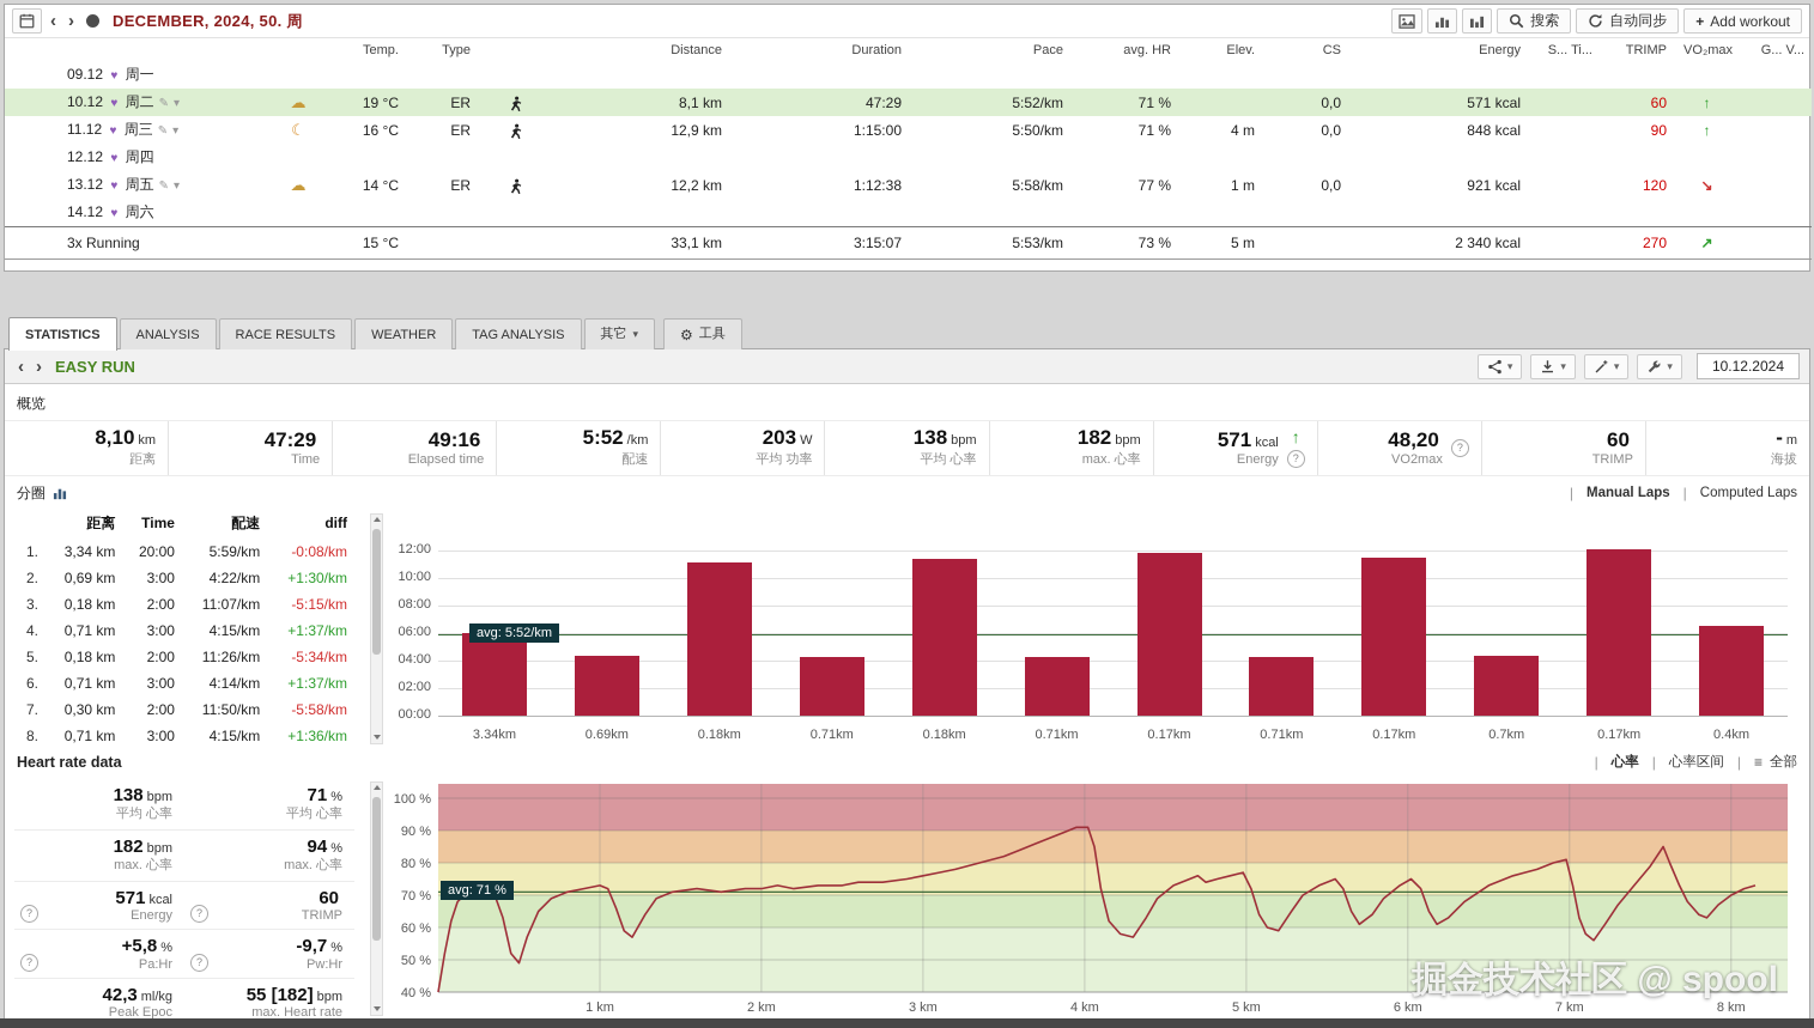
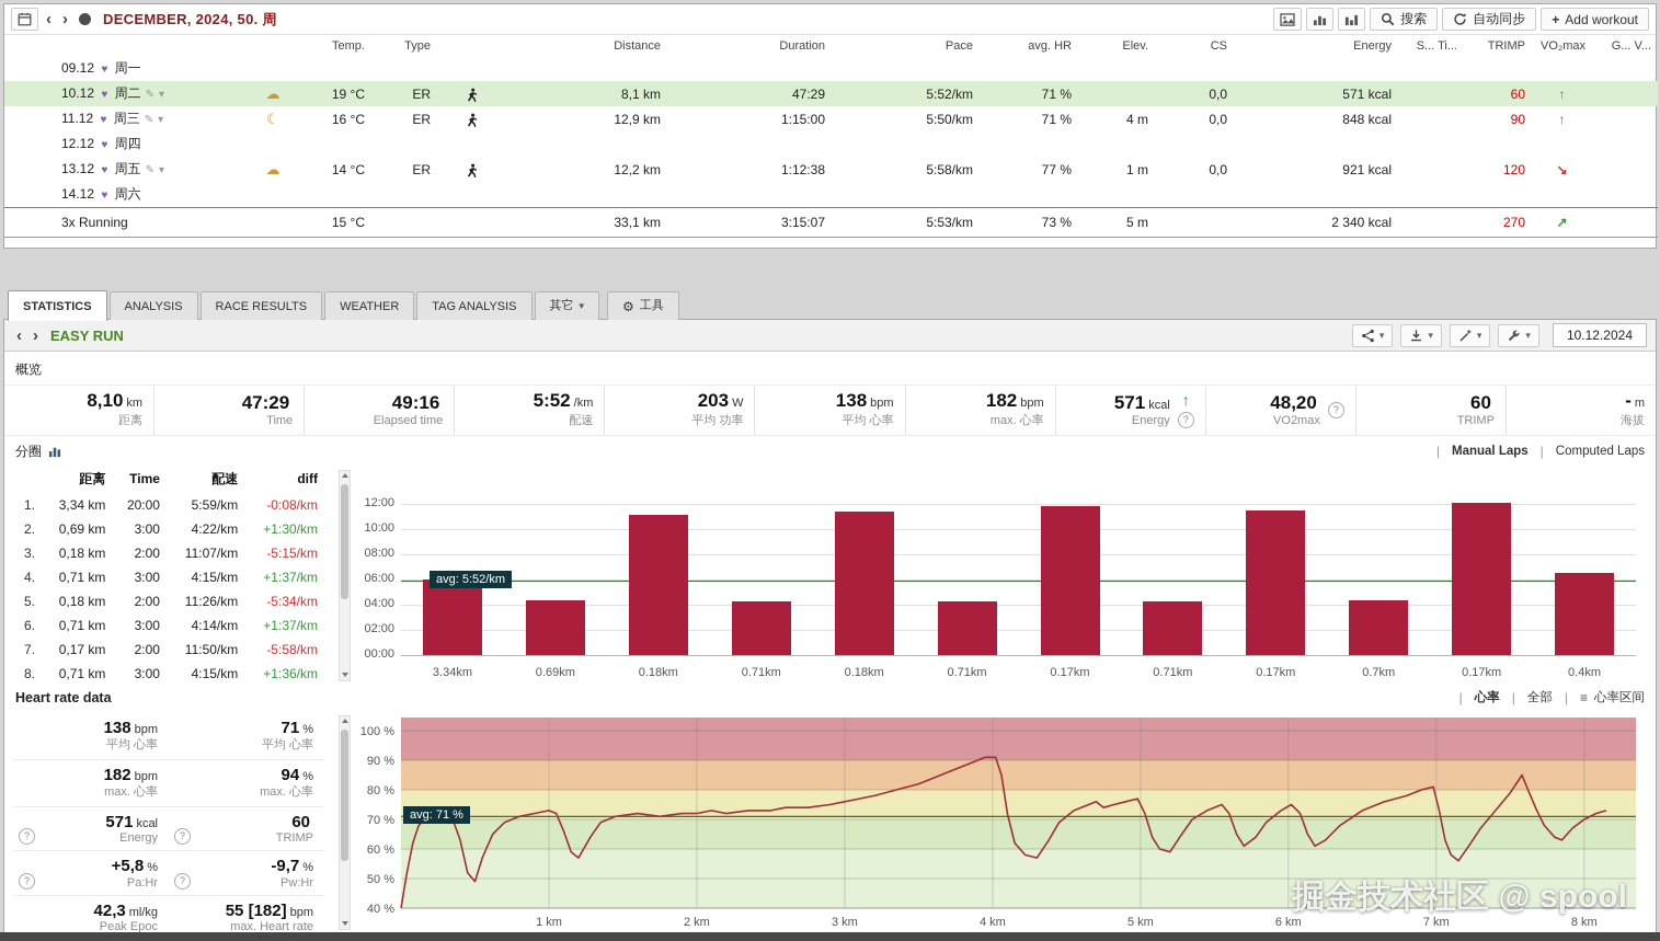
  ‹
  ›
  DECEMBER, 2024, 50. 周
  搜索
  自动同步
  +
  Add workout
  		Temp.	Type		Distance	Duration	Pace	avg. HR	Elev.	CS	Energy	S... Ti...	TRIMP	VO₂max	G... V...
  09.12 ♥ 周一
  10.12 ♥ 周二 ✎ ▾	☁	19 °C	ER		8,1 km	47:29	5:52/km	71 %		0,0	571 kcal		60	↑
  11.12 ♥ 周三 ✎ ▾	☾	16 °C	ER		12,9 km	1:15:00	5:50/km	71 %	4 m	0,0	848 kcal		90	↑
  12.12 ♥ 周四
  13.12 ♥ 周五 ✎ ▾	☁	14 °C	ER		12,2 km	1:12:38	5:58/km	77 %	1 m	0,0	921 kcal		120	↘
  14.12 ♥ 周六
  3x Running		15 °C			33,1 km	3:15:07	5:53/km	73 %	5 m		2 340 kcal		270	↗
  STATISTICS
  ANALYSIS
  RACE RESULTS
  WEATHER
  TAG ANALYSIS
  其它
  ▾
  ⚙
  工具
  ‹
  ›
  EASY RUN
  ▾
  ▾
  ▾
  ▾
  10.12.2024
  概览
  8,10 km
  距离
  47:29
  Time
  49:16
  Elapsed time
  5:52 /km
  配速
  203 W
  平均 功率
  138 bpm
  平均 心率
  182 bpm
  max. 心率
  571 kcal
  Energy
  ↑
  48,20
  VO2max
  60
  TRIMP
  - m
  海拔
  分圈
  |
  Manual Laps
  |
  Computed Laps
  	距离	Time	配速	diff
  1.	3,34 km	20:00	5:59/km	-0:08/km
  2.	0,69 km	3:00	4:22/km	+1:30/km
  3.	0,18 km	2:00	11:07/km	-5:15/km
  4.	0,71 km	3:00	4:15/km	+1:37/km
  5.	0,18 km	2:00	11:26/km	-5:34/km
  6.	0,71 km	3:00	4:14/km	+1:37/km
- 7.	0,30 km	2:00	11:50/km	-5:58/km
+ 7.	0,17 km	2:00	11:50/km	-5:58/km
  8.	0,71 km	3:00	4:15/km	+1:36/km
  00:00
  02:00
  04:00
  06:00
  08:00
  10:00
  12:00
  3.34km
  0.69km
  0.18km
  0.71km
  0.18km
  0.71km
  0.17km
  0.71km
  0.17km
  0.7km
  0.17km
  0.4km
  avg: 5:52/km
  Heart rate data
  |
  心率
  |
- 心率区间
+ 全部
  |
  ≡
- 全部
+ 心率区间
  138 bpm平均 心率	71 %平均 心率
  182 bpmmax. 心率	94 %max. 心率
  571 kcalEnergy	60TRIMP
  +5,8 %Pa:Hr	-9,7 %Pw:Hr
  42,3 ml/kgPeak Epoc	55 [182] bpmmax. Heart rate
  1 km
  2 km
  3 km
  4 km
  5 km
  6 km
  7 km
  8 km
  100 %
  90 %
  80 %
  70 %
  60 %
  50 %
  40 %
  avg: 71 %
  掘金技术社区 @ spool
